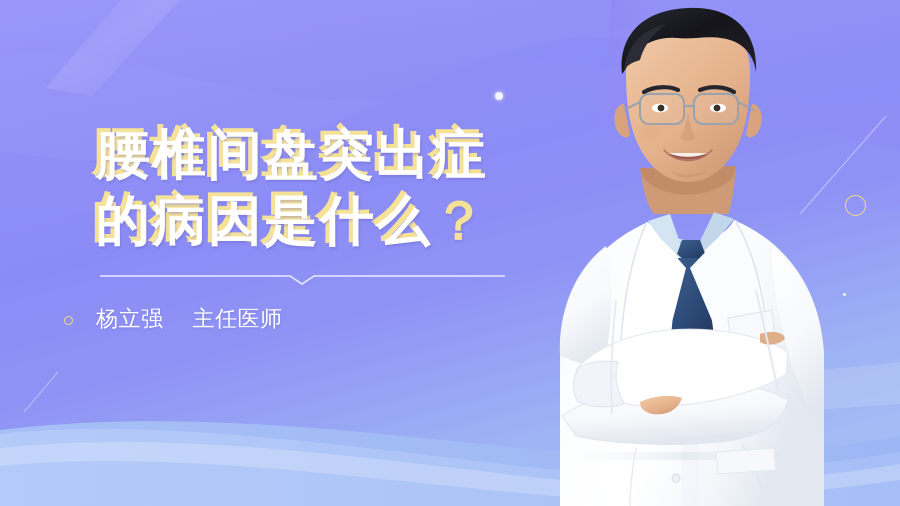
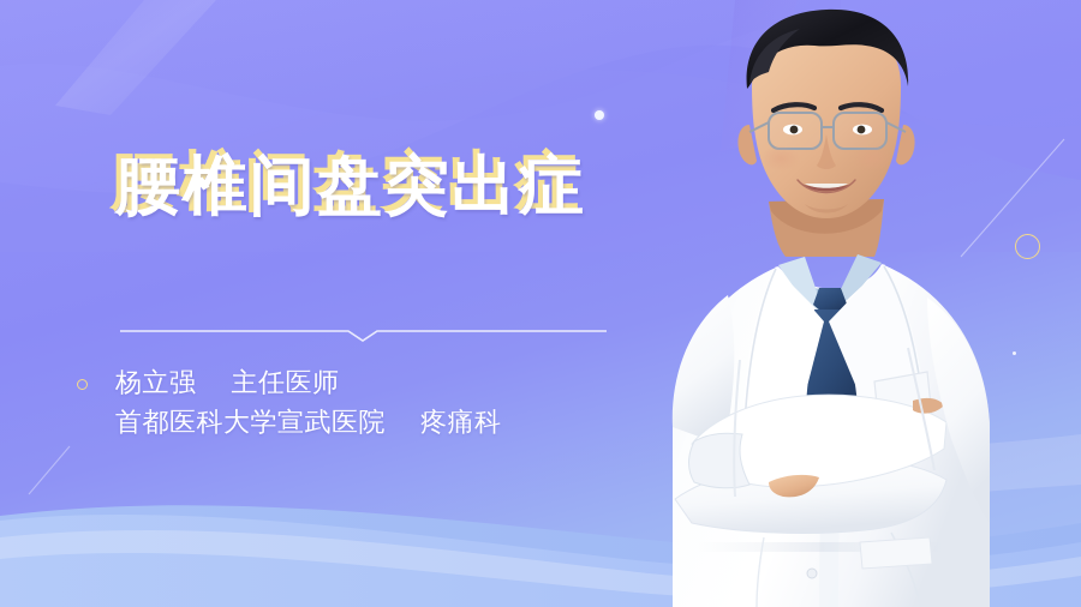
  腰椎间盘突出症
- 的病因是什么
- 的病因是什么？
  杨立强 主任医师
+ 首都医科大学宣武医院 疼痛科
